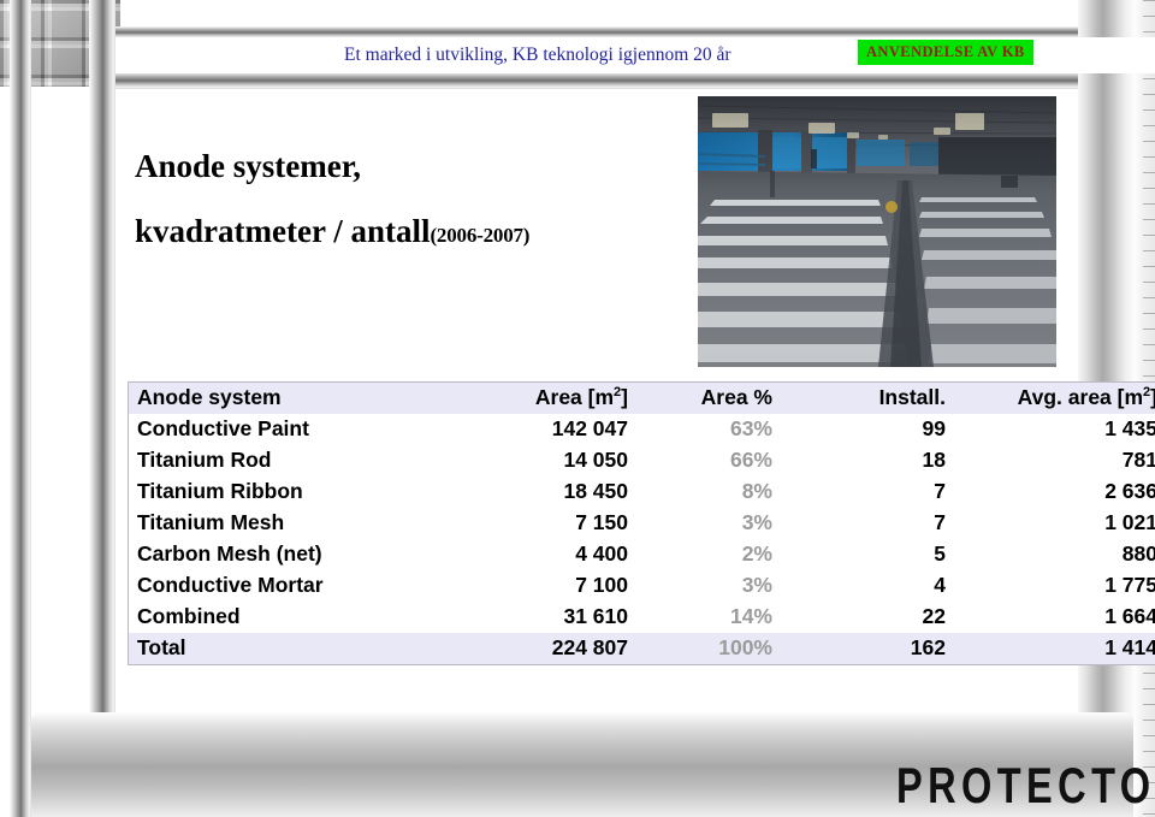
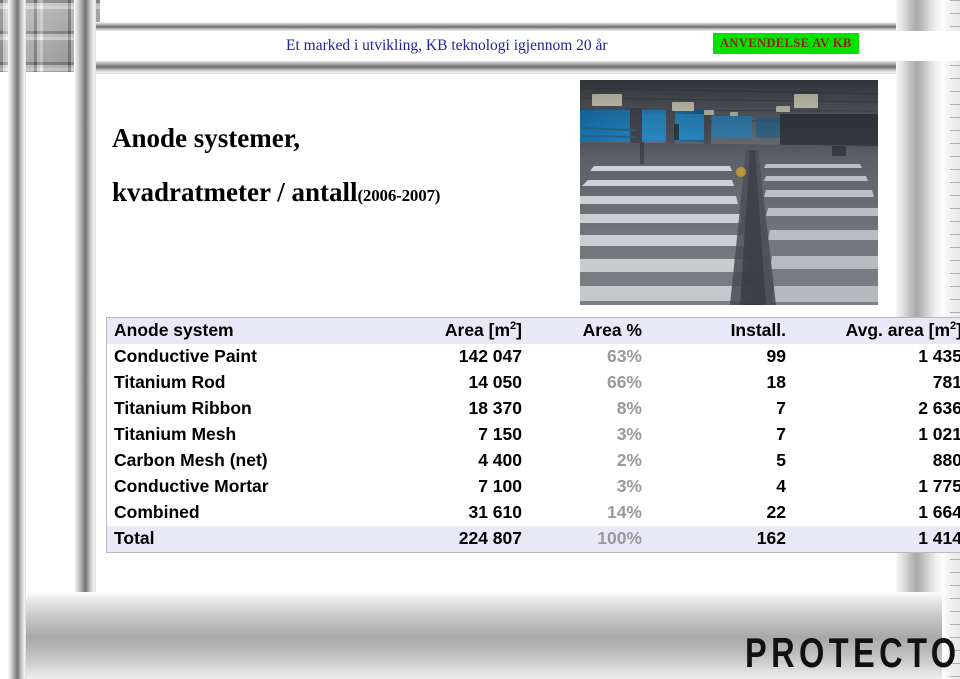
  Et marked i utvikling, KB teknologi igjennom 20 år
  ANVENDELSE AV KB
  Anode systemer,
  kvadratmeter / antall(2006-2007)
  Anode system	Area [m2]	Area %	Install.	Avg. area [m2]
  Conductive Paint	142 047	63%	99	1 435
  Titanium Rod	14 050	66%	18	781
- Titanium Ribbon	18 450	8%	7	2 636
+ Titanium Ribbon	18 370	8%	7	2 636
  Titanium Mesh	7 150	3%	7	1 021
  Carbon Mesh (net)	4 400	2%	5	880
  Conductive Mortar	7 100	3%	4	1 775
  Combined	31 610	14%	22	1 664
  Total	224 807	100%	162	1 414
  PROTECTO
